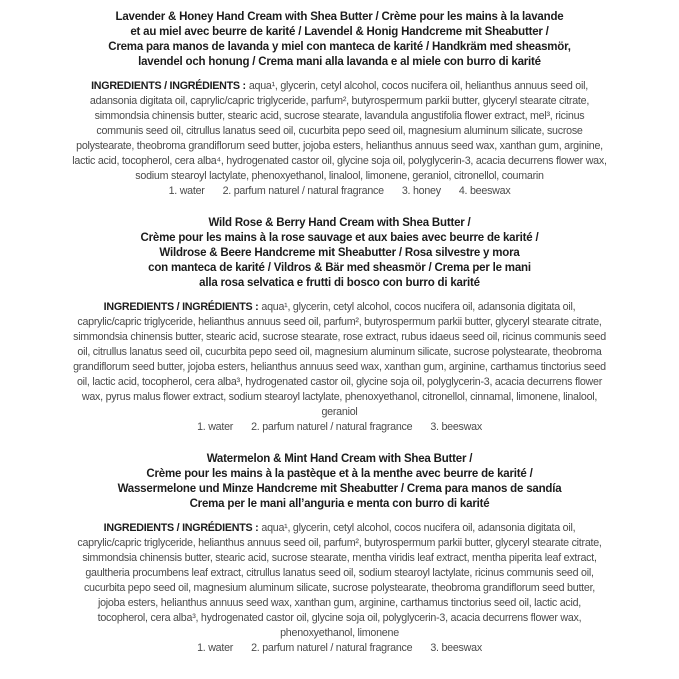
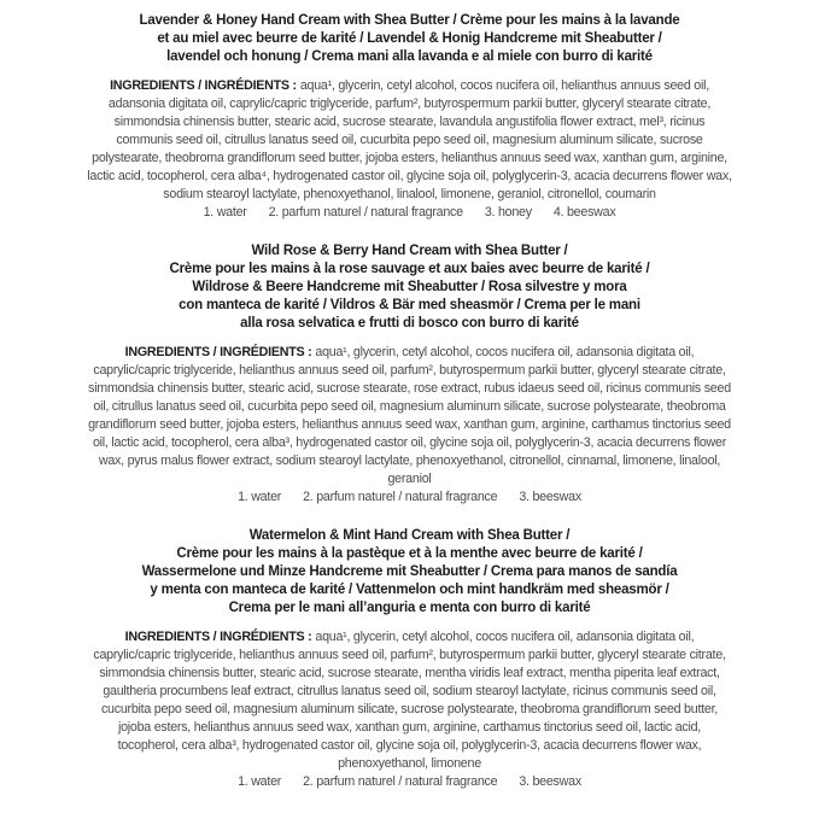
  Lavender & Honey Hand Cream with Shea Butter / Crème pour les mains à la lavande
  et au miel avec beurre de karité / Lavendel & Honig Handcreme mit Sheabutter /
- Crema para manos de lavanda y miel con manteca de karité / Handkräm med sheasmör,
  lavendel och honung / Crema mani alla lavanda e al miele con burro di karité
  INGREDIENTS / INGRÉDIENTS : aqua¹, glycerin, cetyl alcohol, cocos nucifera oil, helianthus annuus seed oil, adansonia digitata oil, caprylic/capric triglyceride, parfum², butyrospermum parkii butter, glyceryl stearate citrate, simmondsia chinensis butter, stearic acid, sucrose stearate, lavandula angustifolia flower extract, mel³, ricinus communis seed oil, citrullus lanatus seed oil, cucurbita pepo seed oil, magnesium aluminum silicate, sucrose polystearate, theobroma grandiflorum seed butter, jojoba esters, helianthus annuus seed wax, xanthan gum, arginine, lactic acid, tocopherol, cera alba⁴, hydrogenated castor oil, glycine soja oil, polyglycerin-3, acacia decurrens flower wax, sodium stearoyl lactylate, phenoxyethanol, linalool, limonene, geraniol, citronellol, coumarin
  1. water
  2. parfum naturel / natural fragrance
  3. honey
  4. beeswax
  Wild Rose & Berry Hand Cream with Shea Butter /
  Crème pour les mains à la rose sauvage et aux baies avec beurre de karité /
  Wildrose & Beere Handcreme mit Sheabutter / Rosa silvestre y mora
  con manteca de karité / Vildros & Bär med sheasmör / Crema per le mani
  alla rosa selvatica e frutti di bosco con burro di karité
  INGREDIENTS / INGRÉDIENTS : aqua¹, glycerin, cetyl alcohol, cocos nucifera oil, adansonia digitata oil, caprylic/capric triglyceride, helianthus annuus seed oil, parfum², butyrospermum parkii butter, glyceryl stearate citrate, simmondsia chinensis butter, stearic acid, sucrose stearate, rose extract, rubus idaeus seed oil, ricinus communis seed oil, citrullus lanatus seed oil, cucurbita pepo seed oil, magnesium aluminum silicate, sucrose polystearate, theobroma grandiflorum seed butter, jojoba esters, helianthus annuus seed wax, xanthan gum, arginine, carthamus tinctorius seed oil, lactic acid, tocopherol, cera alba³, hydrogenated castor oil, glycine soja oil, polyglycerin-3, acacia decurrens flower wax, pyrus malus flower extract, sodium stearoyl lactylate, phenoxyethanol, citronellol, cinnamal, limonene, linalool, geraniol
  1. water
  2. parfum naturel / natural fragrance
  3. beeswax
  Watermelon & Mint Hand Cream with Shea Butter /
  Crème pour les mains à la pastèque et à la menthe avec beurre de karité /
  Wassermelone und Minze Handcreme mit Sheabutter / Crema para manos de sandía
+ y menta con manteca de karité / Vattenmelon och mint handkräm med sheasmör /
  Crema per le mani all’anguria e menta con burro di karité
  INGREDIENTS / INGRÉDIENTS : aqua¹, glycerin, cetyl alcohol, cocos nucifera oil, adansonia digitata oil, caprylic/capric triglyceride, helianthus annuus seed oil, parfum², butyrospermum parkii butter, glyceryl stearate citrate, simmondsia chinensis butter, stearic acid, sucrose stearate, mentha viridis leaf extract, mentha piperita leaf extract, gaultheria procumbens leaf extract, citrullus lanatus seed oil, sodium stearoyl lactylate, ricinus communis seed oil, cucurbita pepo seed oil, magnesium aluminum silicate, sucrose polystearate, theobroma grandiflorum seed butter, jojoba esters, helianthus annuus seed wax, xanthan gum, arginine, carthamus tinctorius seed oil, lactic acid, tocopherol, cera alba³, hydrogenated castor oil, glycine soja oil, polyglycerin-3, acacia decurrens flower wax, phenoxyethanol, limonene
  1. water
  2. parfum naturel / natural fragrance
  3. beeswax
